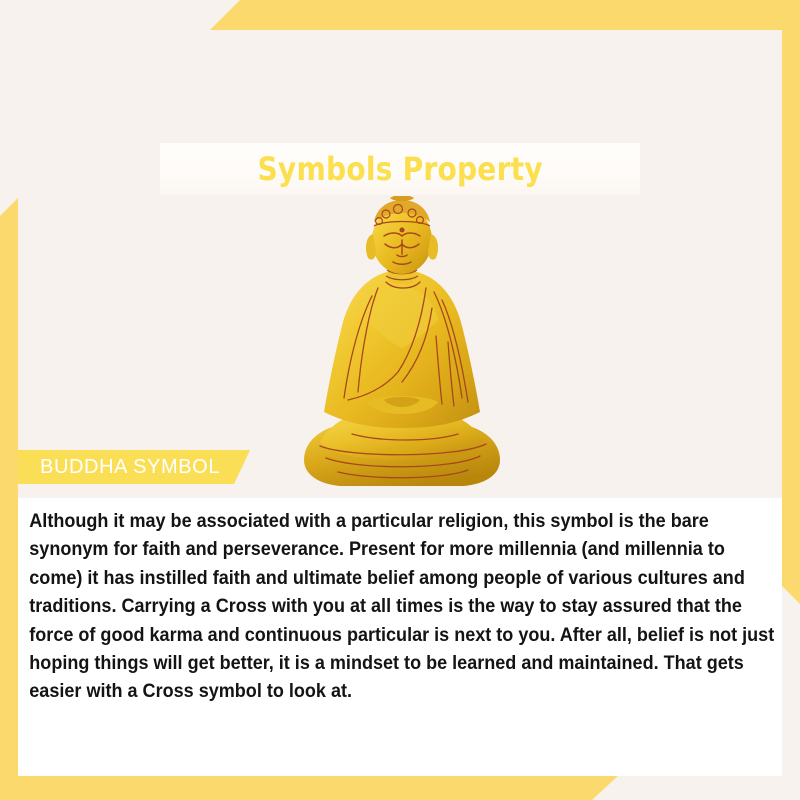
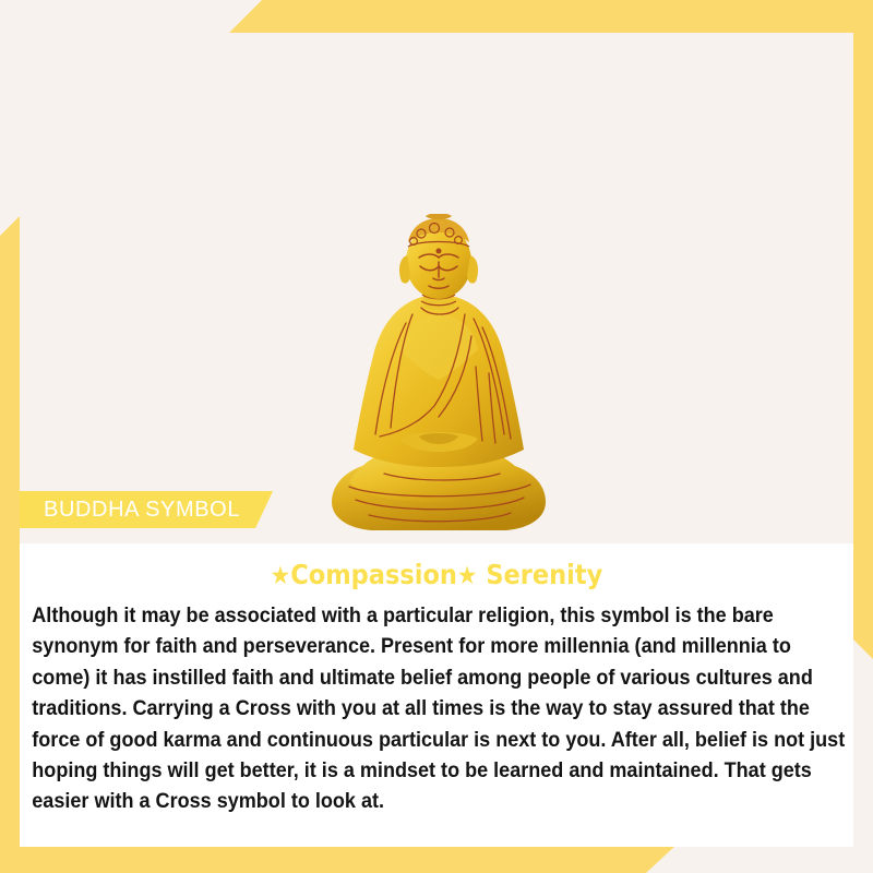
- Symbols Property
  BUDDHA SYMBOL
+ ★Compassion★ Serenity
  Although it may be associated with a particular religion, this symbol is the bare synonym for faith and perseverance. Present for more millennia (and millennia to come) it has instilled faith and ultimate belief among people of various cultures and traditions. Carrying a Cross with you at all times is the way to stay assured that the force of good karma and continuous particular is next to you. After all, belief is not just hoping things will get better, it is a mindset to be learned and maintained. That gets easier with a Cross symbol to look at.
